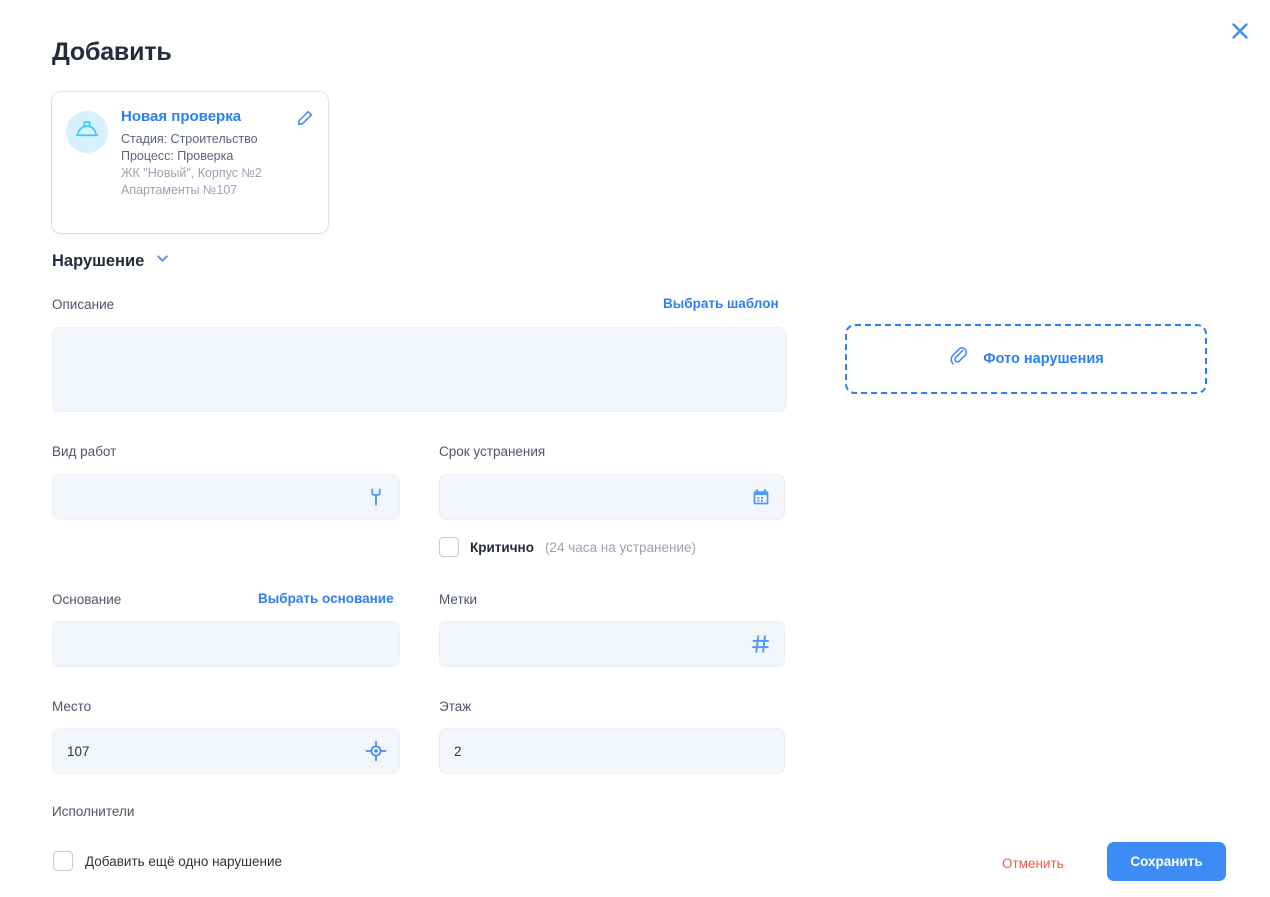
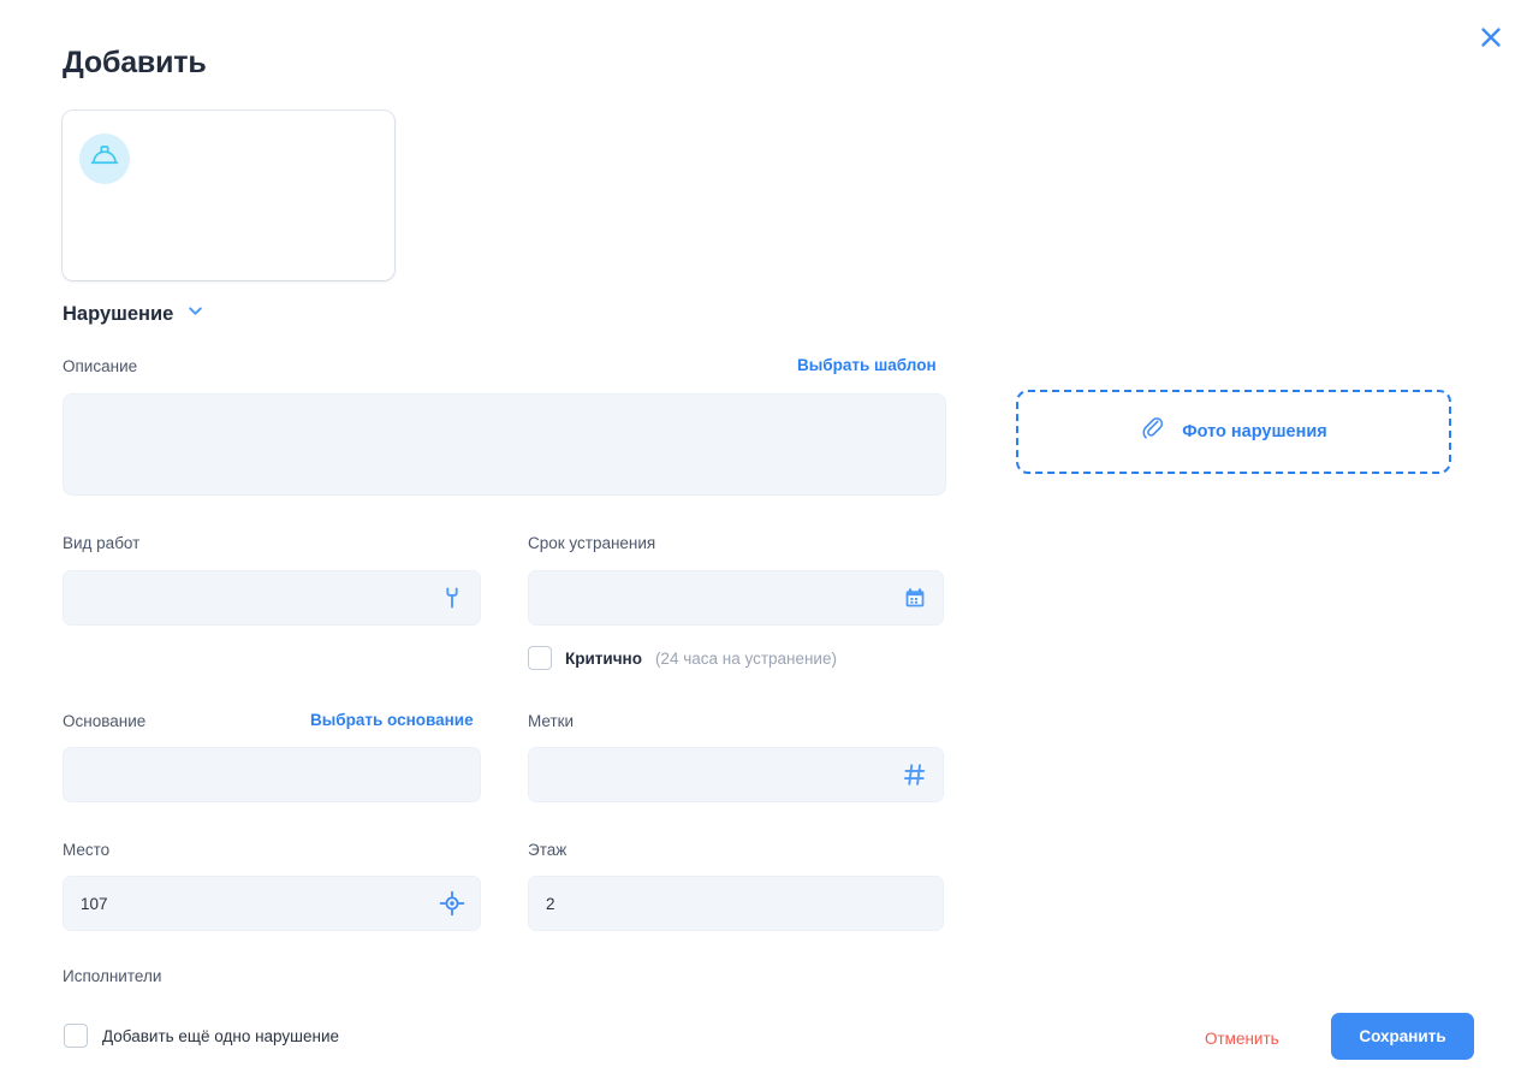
  Добавить
- Новая проверка
- Стадия: Строительство
- Процесс: Проверка
- ЖК "Новый", Корпус №2
- Апартаменты №107
  Нарушение
  Описание
  Выбрать шаблон
  Фото нарушения
  Вид работ
  Срок устранения
  Критично
  (24 часа на устранение)
  Основание
  Выбрать основание
  Метки
  Место
  107
  Этаж
  2
  Исполнители
  Добавить ещё одно нарушение
  Отменить
  Сохранить
